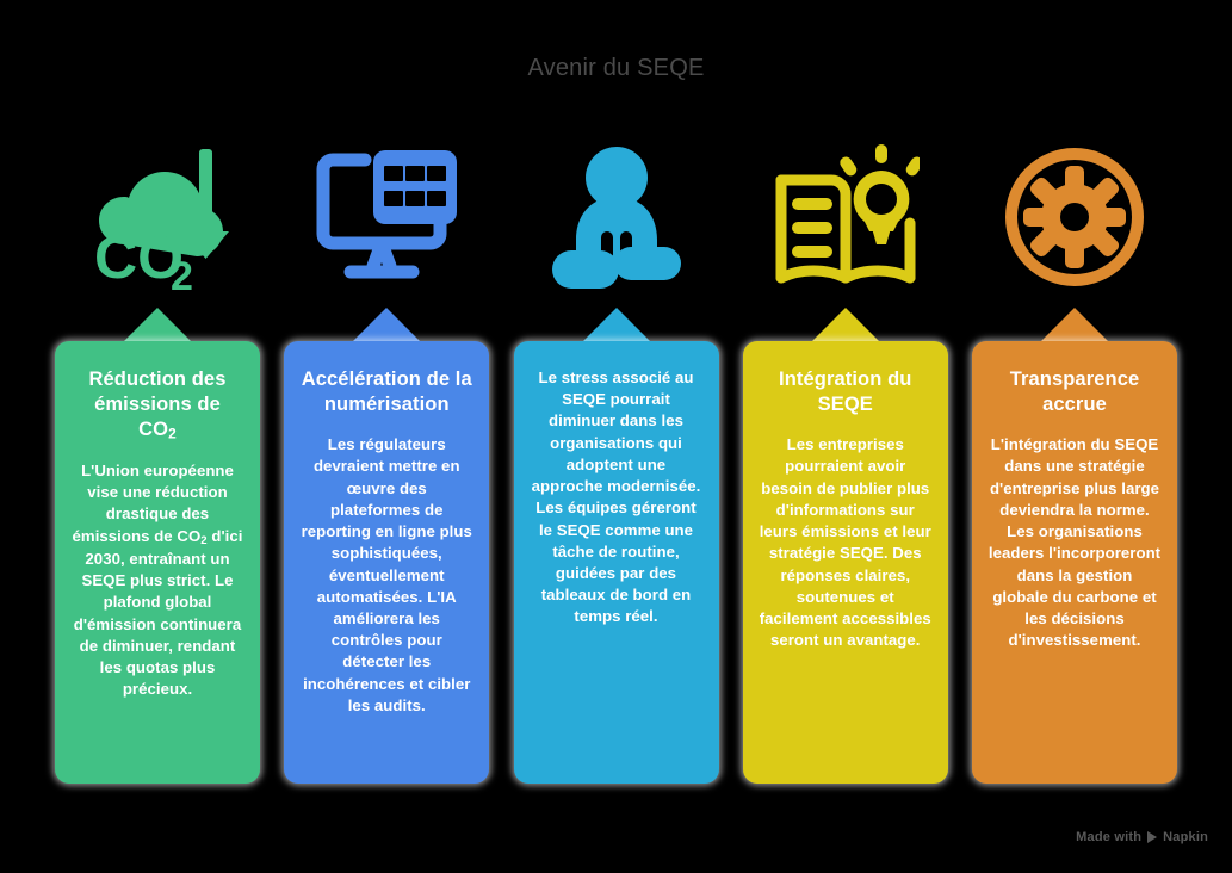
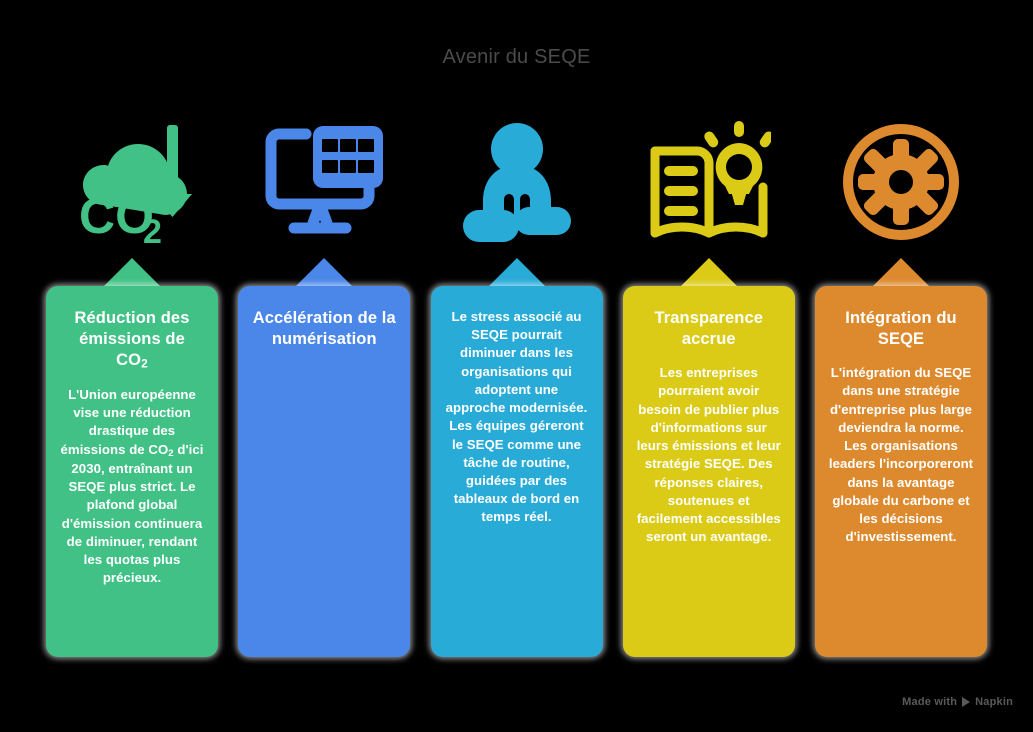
  Avenir du SEQE
  CO
  2
  Réduction des
  émissions de
  CO2
  L'Union européenne vise une réduction drastique des émissions de CO2 d'ici 2030, entraînant un SEQE plus strict. Le plafond global d'émission continuera de diminuer, rendant les quotas plus précieux.
  Accélération de la numérisation
- Les régulateurs devraient mettre en œuvre des plateformes de reporting en ligne plus sophistiquées, éventuellement automatisées. L'IA améliorera les contrôles pour détecter les incohérences et cibler les audits.
  Le stress associé au SEQE pourrait diminuer dans les organisations qui adoptent une approche modernisée. Les équipes géreront le SEQE comme une tâche de routine, guidées par des tableaux de bord en temps réel.
- Intégration du SEQE
+ Transparence accrue
  Les entreprises pourraient avoir besoin de publier plus d'informations sur leurs émissions et leur stratégie SEQE. Des réponses claires, soutenues et facilement accessibles seront un avantage.
- Transparence accrue
+ Intégration du SEQE
- L'intégration du SEQE dans une stratégie d'entreprise plus large deviendra la norme. Les organisations leaders l'incorporeront dans la gestion globale du carbone et les décisions d'investissement.
+ L'intégration du SEQE dans une stratégie d'entreprise plus large deviendra la norme. Les organisations leaders l'incorporeront dans la avantage globale du carbone et les décisions d'investissement.
  Made with
  Napkin
